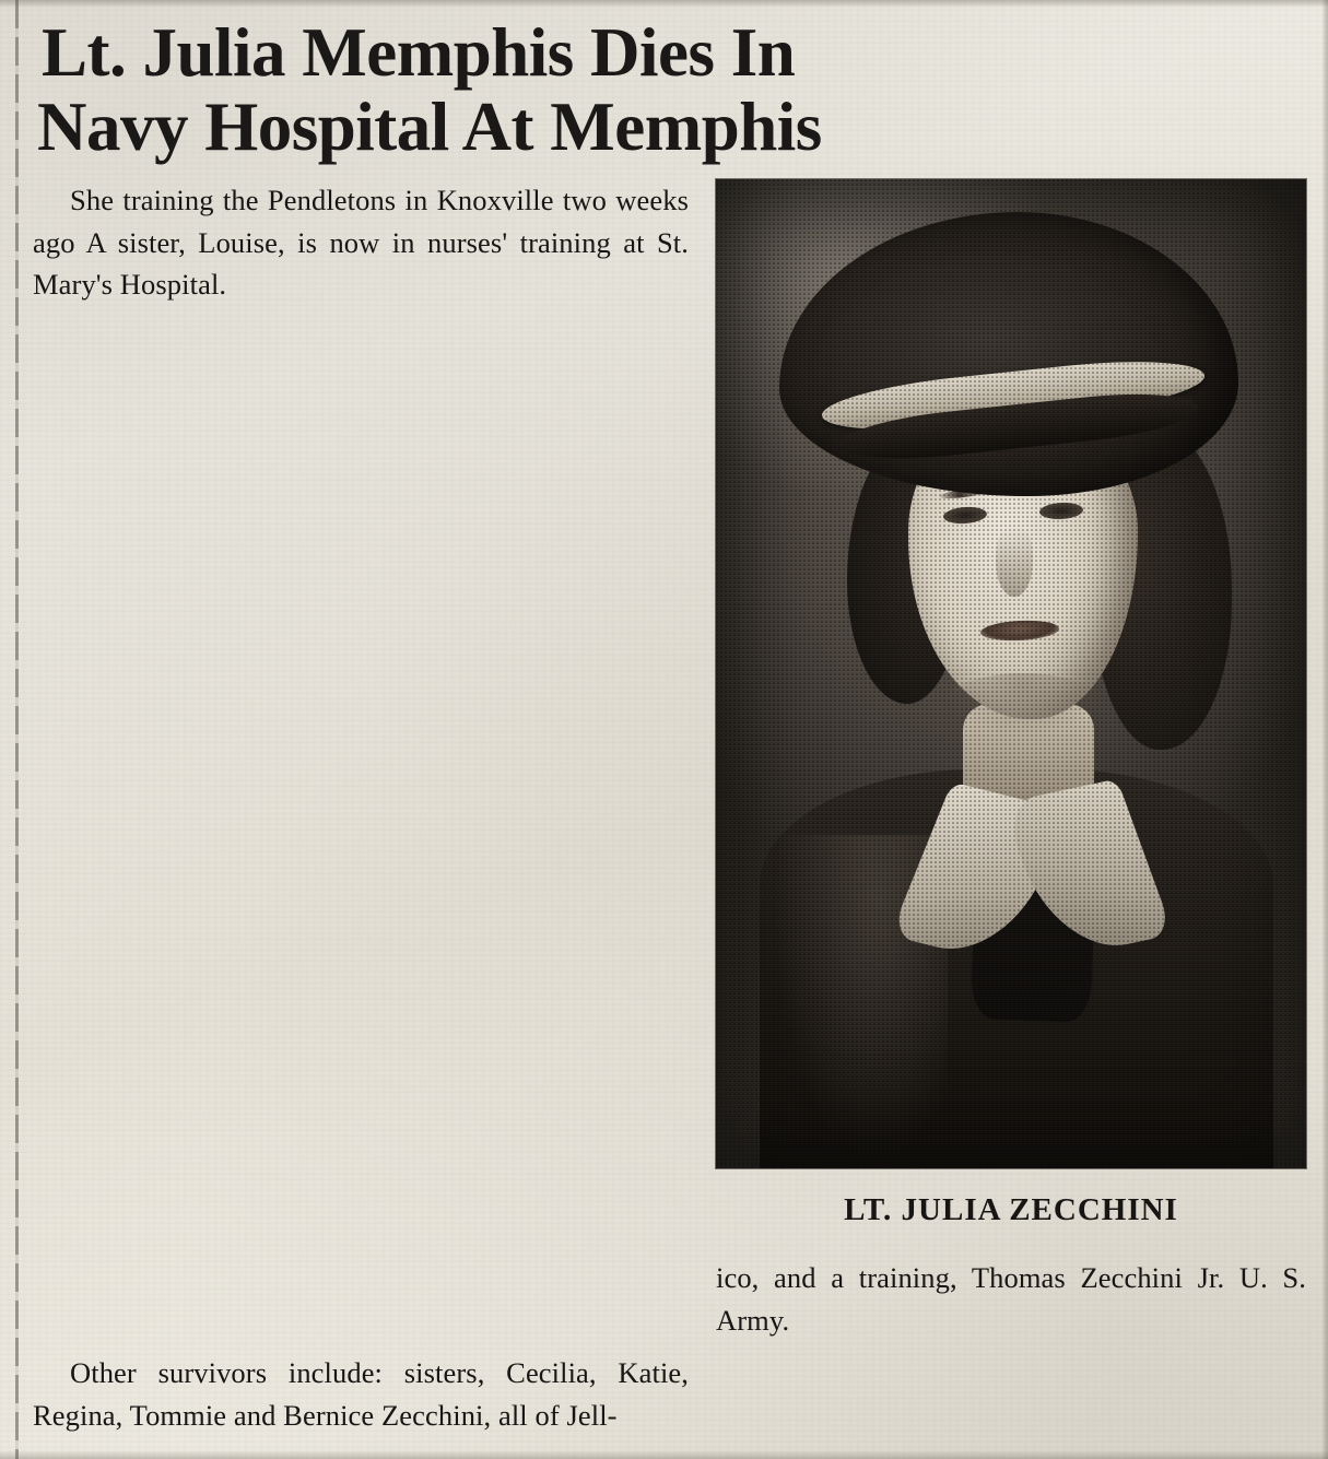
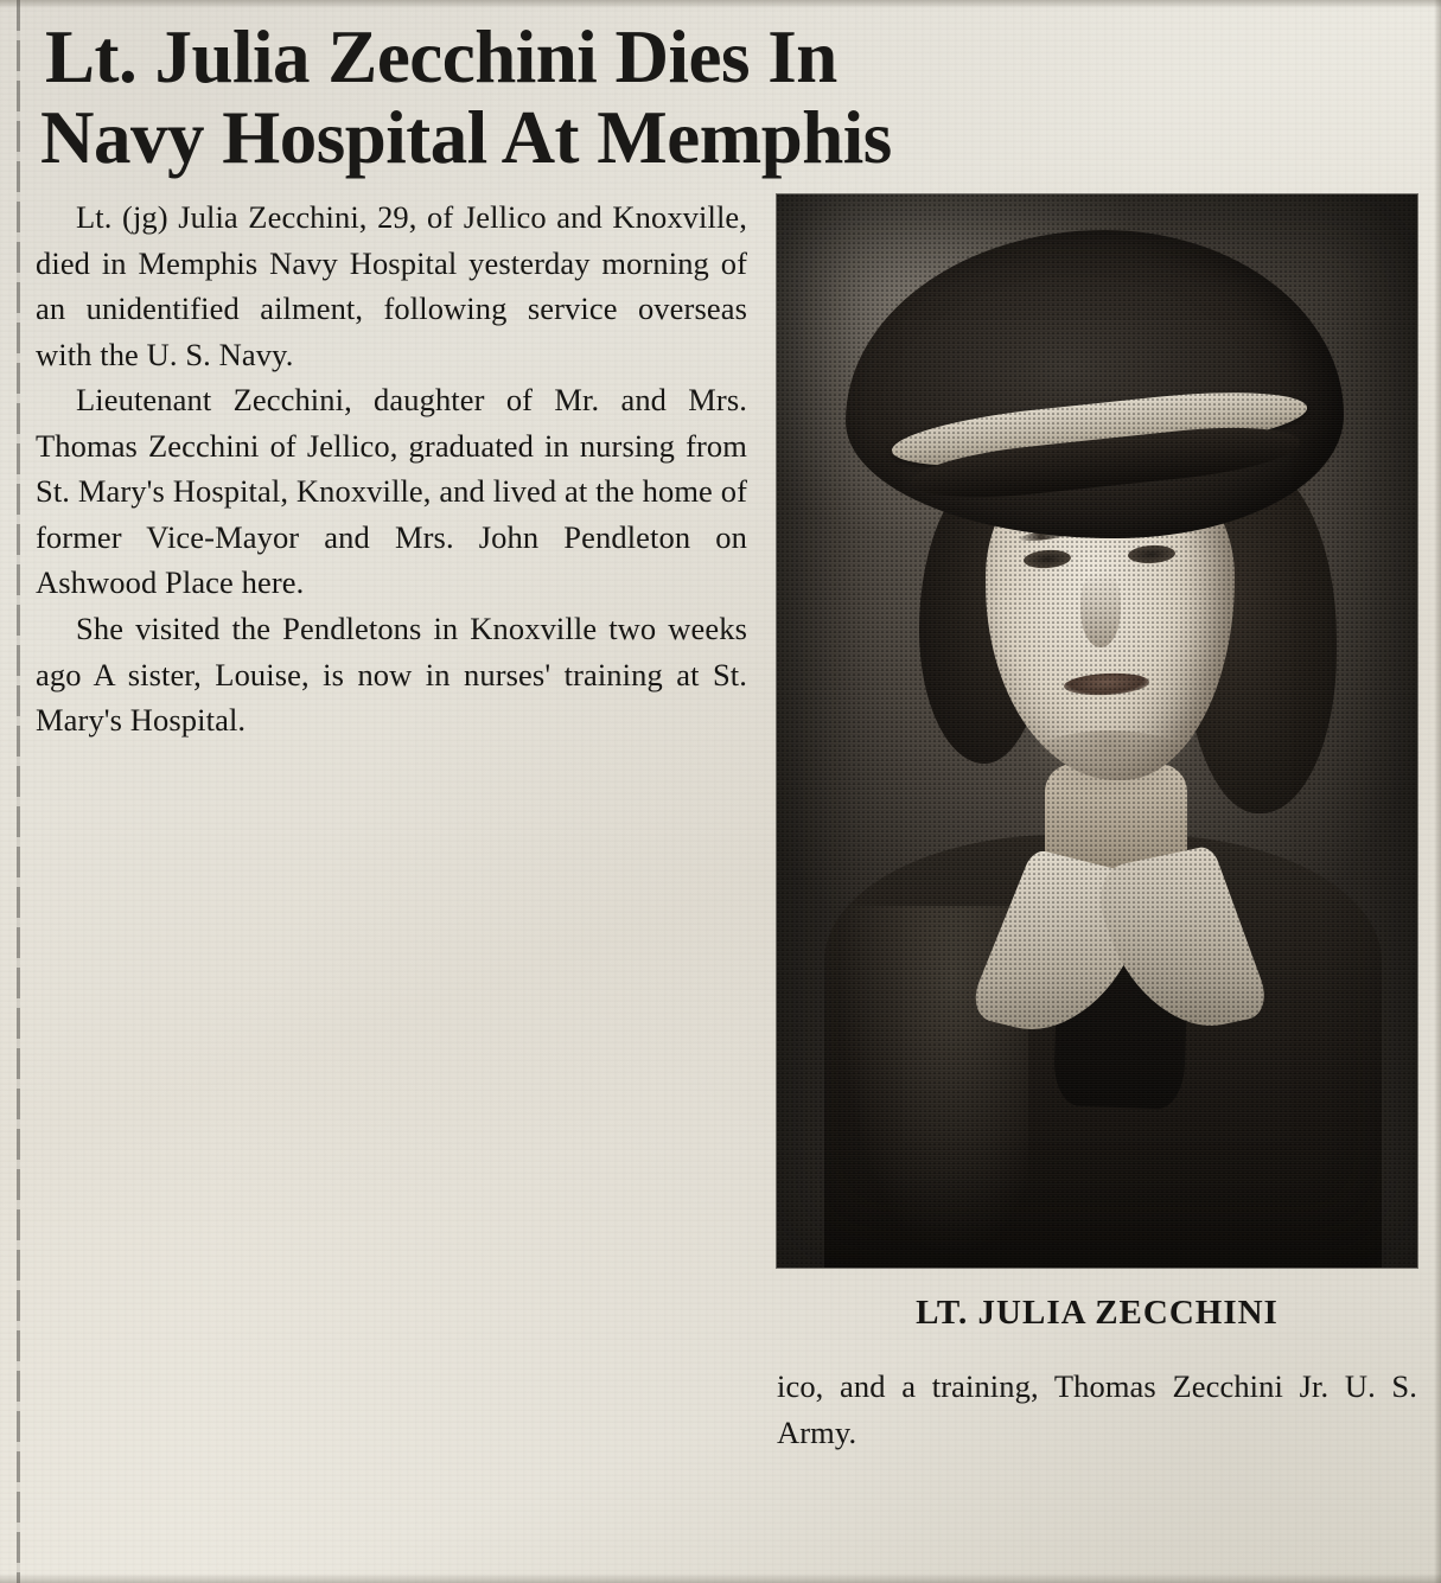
- Lt. Julia Memphis Dies In
+ Lt. Julia Zecchini Dies In
  Navy Hospital At Memphis
+ Lt. (jg) Julia Zecchini, 29, of Jellico and Knoxville, died in Memphis Navy Hospital yesterday morning of an unidentified ailment, following service overseas with the U. S. Navy.
+ Lieutenant Zecchini, daughter of Mr. and Mrs. Thomas Zecchini of Jellico, graduated in nursing from St. Mary's Hospital, Knoxville, and lived at the home of former Vice-Mayor and Mrs. John Pendleton on Ashwood Place here.
- She training the Pendletons in Knoxville two weeks ago A sister, Louise, is now in nurses' training at St. Mary's Hospital.
+ She visited the Pendletons in Knoxville two weeks ago A sister, Louise, is now in nurses' training at St. Mary's Hospital.
  LT. JULIA ZECCHINI
  ico, and a training, Thomas Zecchini Jr. U. S. Army.
- Other survivors include: sisters, Cecilia, Katie, Regina, Tommie and Bernice Zecchini, all of Jell-
